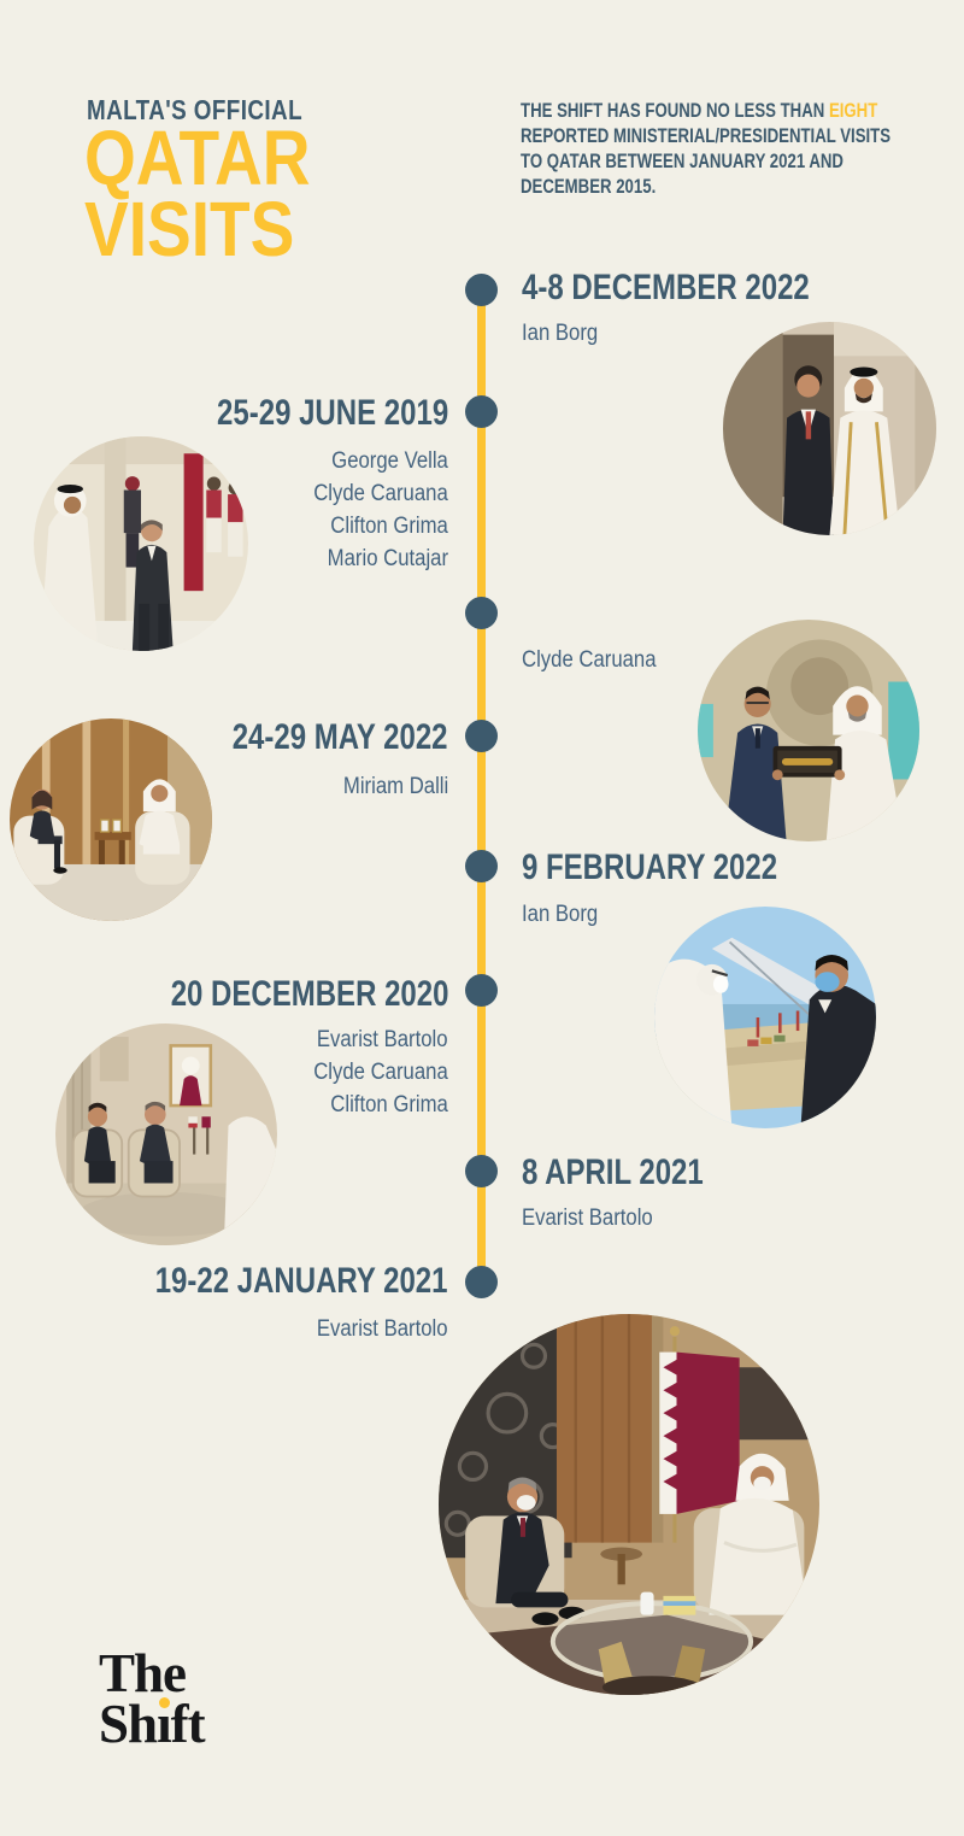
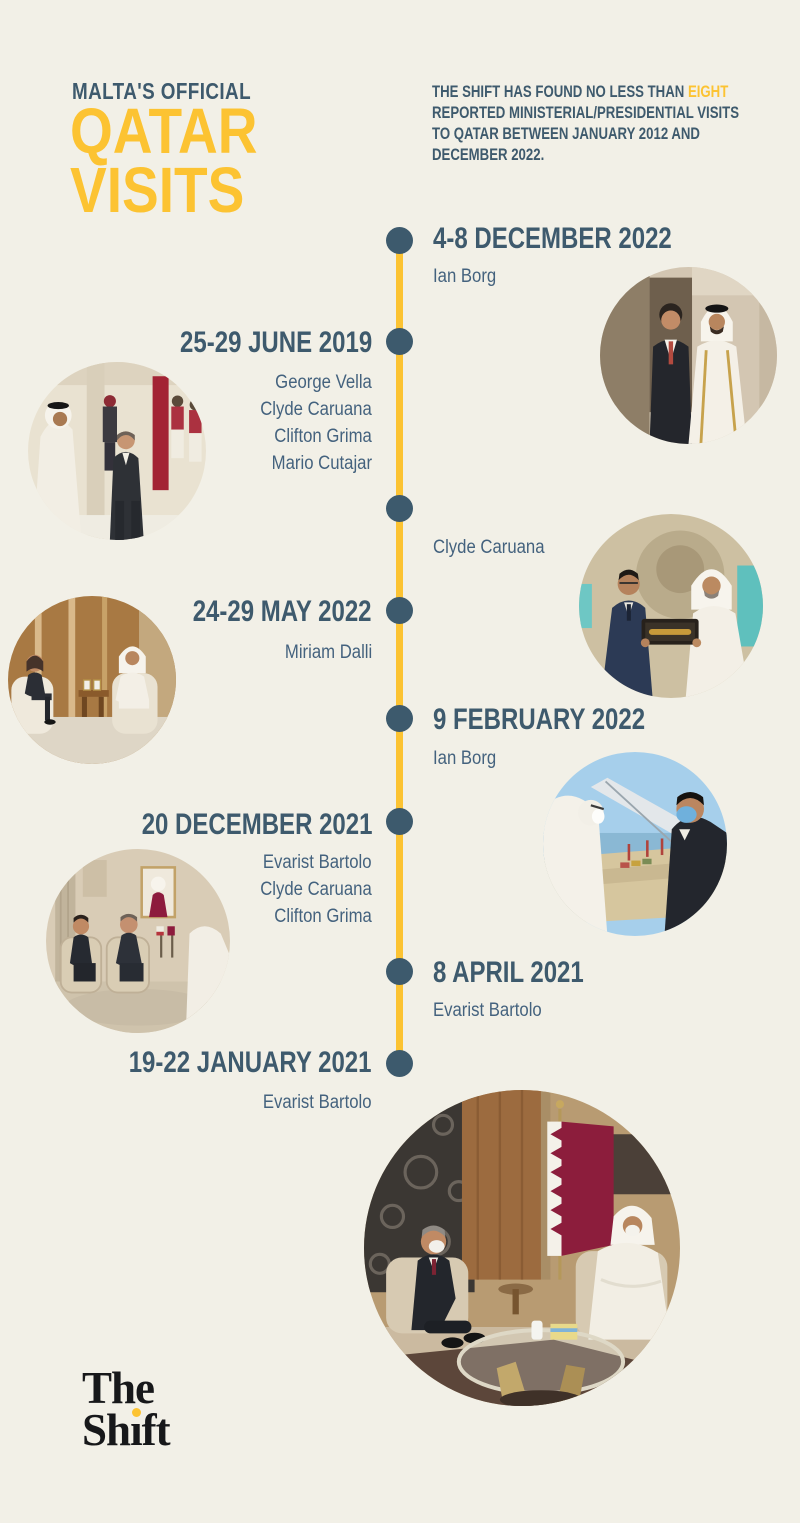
  MALTA'S OFFICIAL
  QATAR
  VISITS
  THE SHIFT HAS FOUND NO LESS THAN EIGHT
  REPORTED MINISTERIAL/PRESIDENTIAL VISITS
- TO QATAR BETWEEN JANUARY 2021 AND
+ TO QATAR BETWEEN JANUARY 2012 AND
- DECEMBER 2015.
+ DECEMBER 2022.
  4-8 DECEMBER 2022
  Ian Borg
  25-29 JUNE 2019
  George Vella
  Clyde Caruana
  Clifton Grima
  Mario Cutajar
  Clyde Caruana
  24-29 MAY 2022
  Miriam Dalli
  9 FEBRUARY 2022
  Ian Borg
- 20 DECEMBER 2020
+ 20 DECEMBER 2021
  Evarist Bartolo
  Clyde Caruana
  Clifton Grima
  8 APRIL 2021
  Evarist Bartolo
  19-22 JANUARY 2021
  Evarist Bartolo
  The
  Shıft
